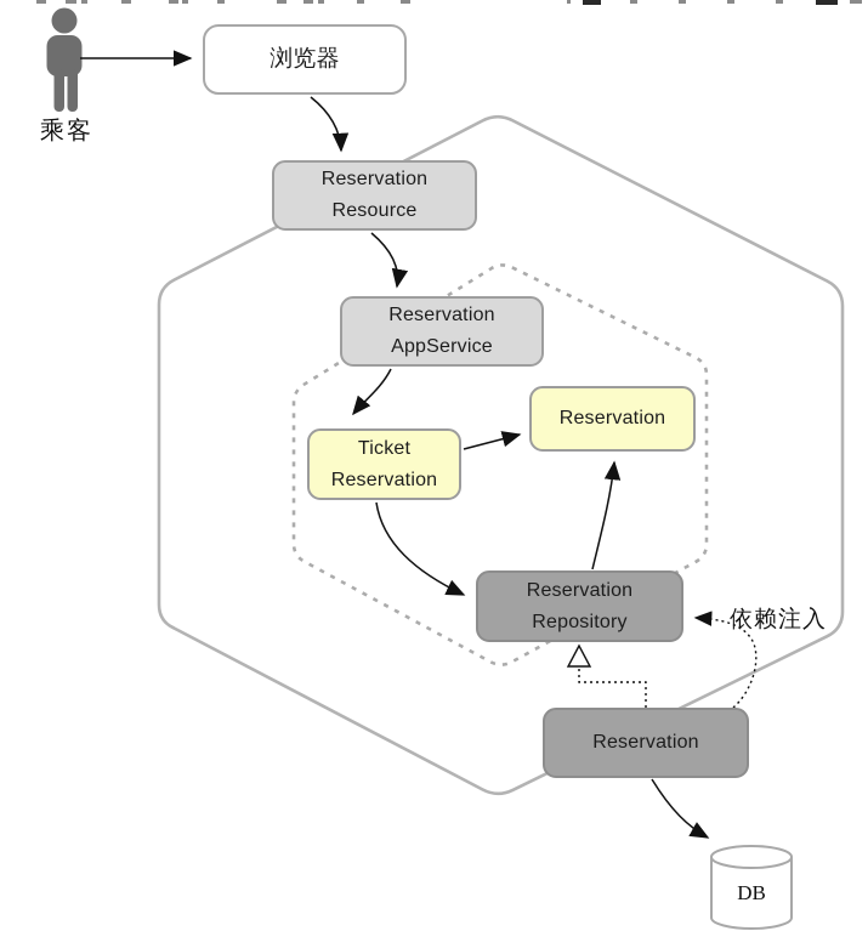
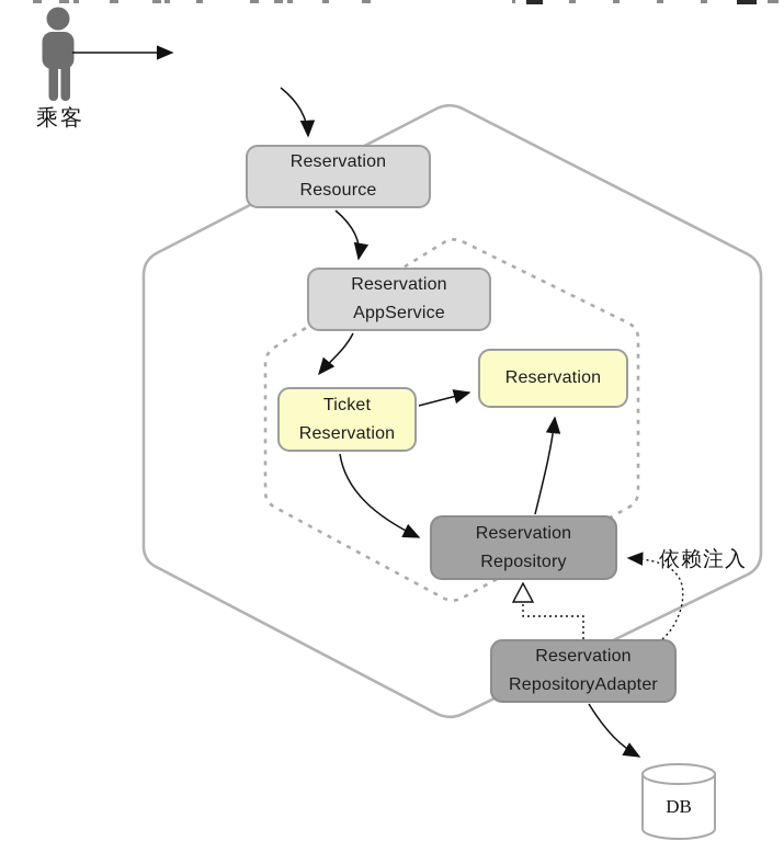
- 浏览器
  Reservation
  Resource
  Reservation
  AppService
  Ticket
  Reservation
  Reservation
  Reservation
  Repository
  Reservation
+ RepositoryAdapter
  乘客
  依赖注入
  DB
